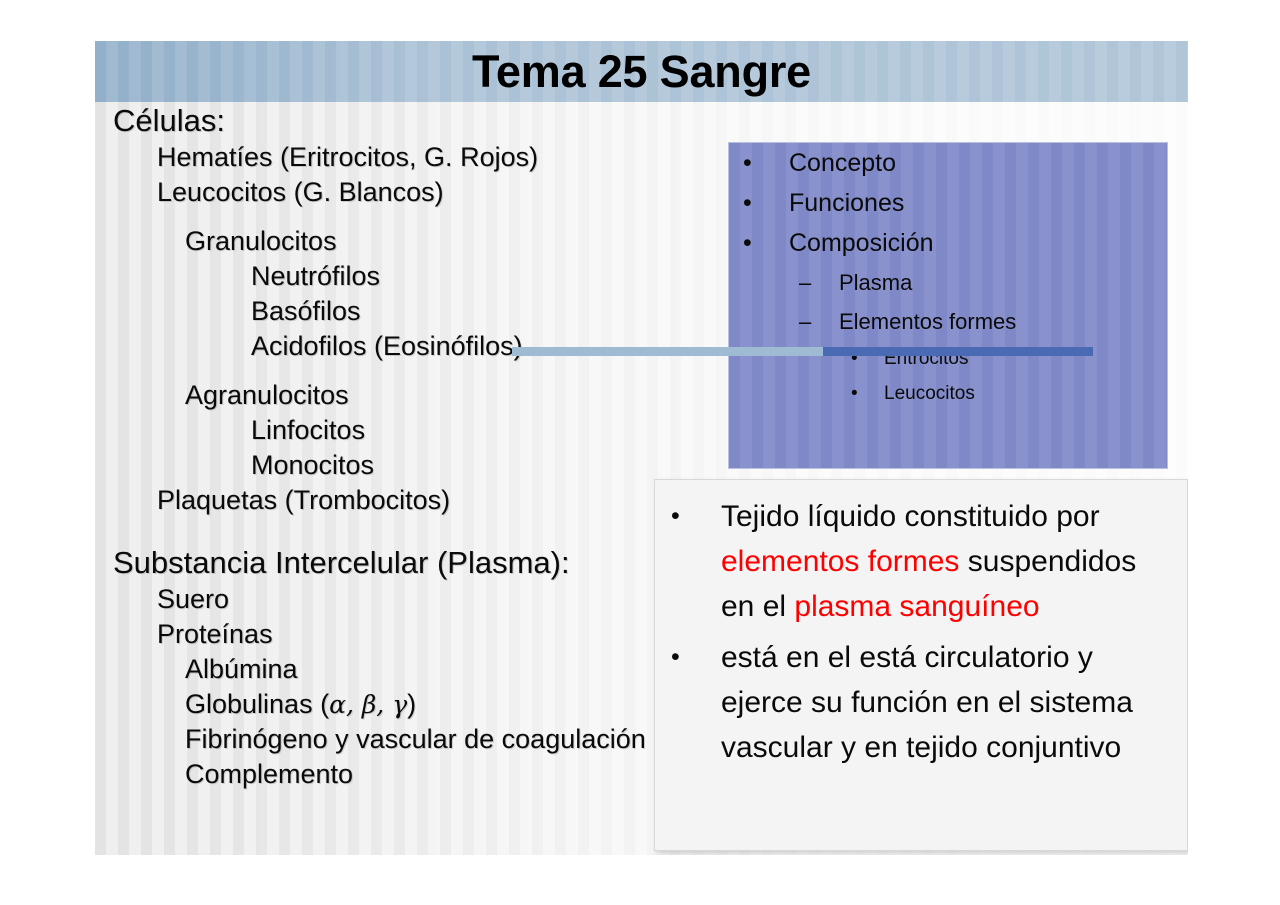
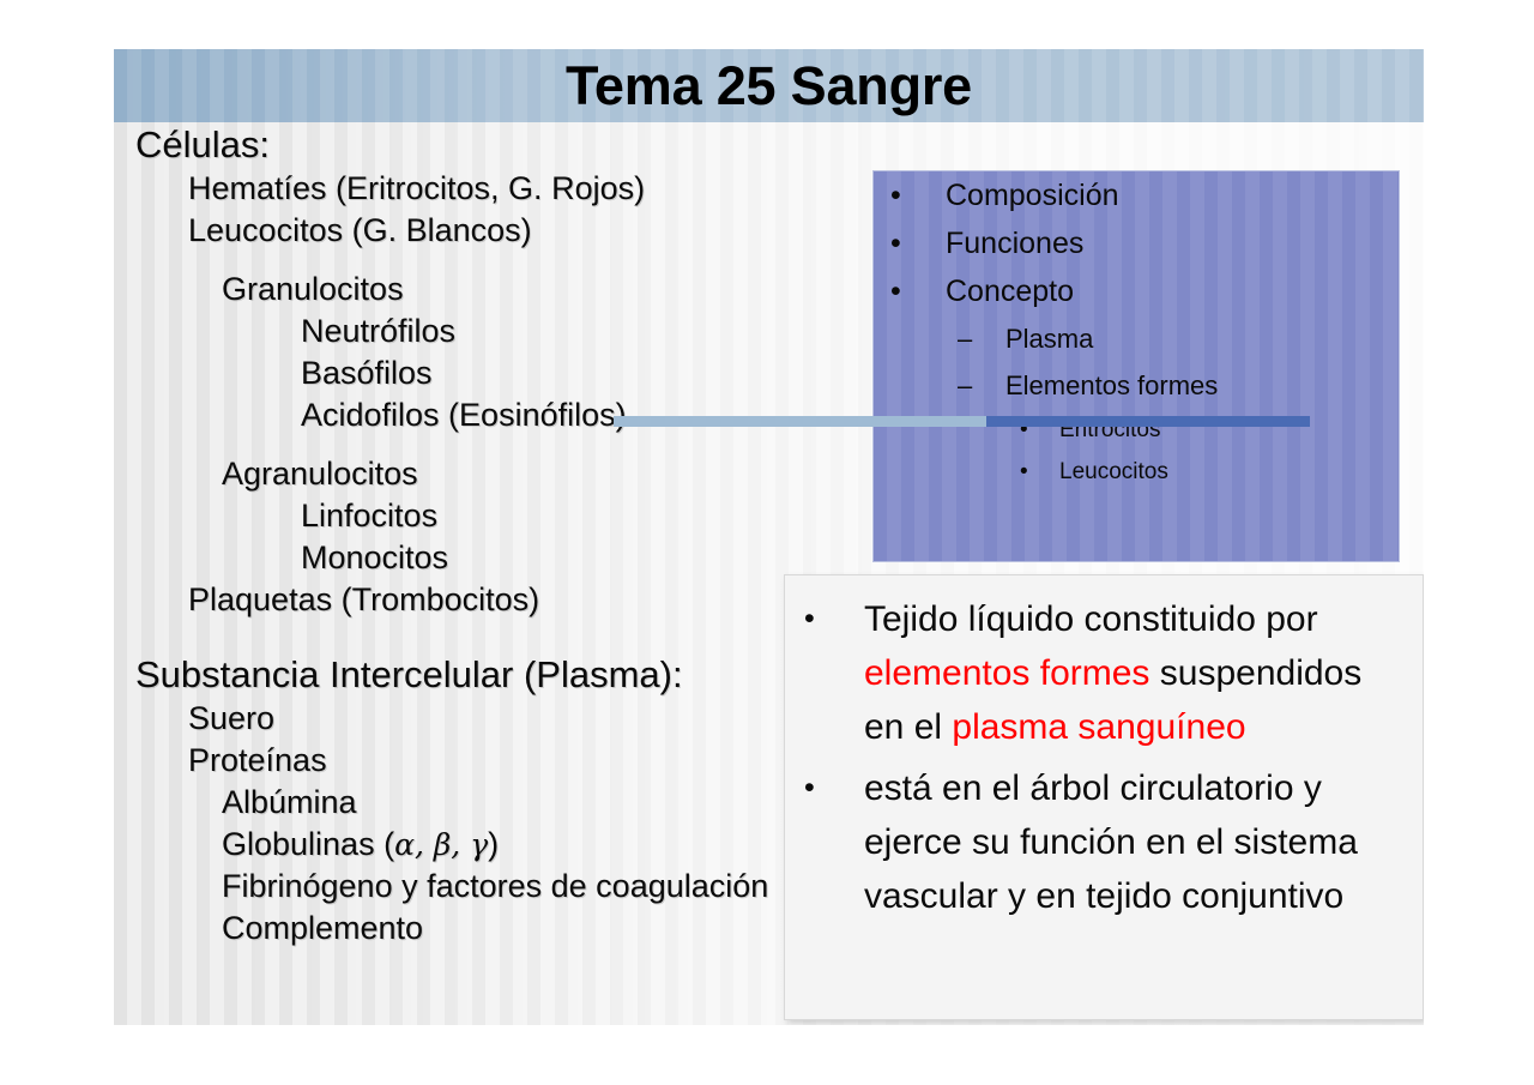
  Tema 25 Sangre
  Células:
  Hematíes (Eritrocitos, G. Rojos)
  Leucocitos (G. Blancos)
  Granulocitos
  Neutrófilos
  Basófilos
  Acidofilos (Eosinófilos)
  Agranulocitos
  Linfocitos
  Monocitos
  Plaquetas (Trombocitos)
  Substancia Intercelular (Plasma):
  Suero
  Proteínas
  Albúmina
  Globulinas (α, β, γ)
- Fibrinógeno y vascular de coagulación
+ Fibrinógeno y factores de coagulación
  Complemento
- • Concepto
+ • Composición
  • Funciones
- • Composición
+ • Concepto
  – Plasma
  – Elementos formes
  • Eritrocitos
  • Leucocitos
  •
  Tejido líquido constituido por elementos formes suspendidos en el plasma sanguíneo
  •
- está en el está circulatorio y ejerce su función en el sistema vascular y en tejido conjuntivo
+ está en el árbol circulatorio y ejerce su función en el sistema vascular y en tejido conjuntivo
